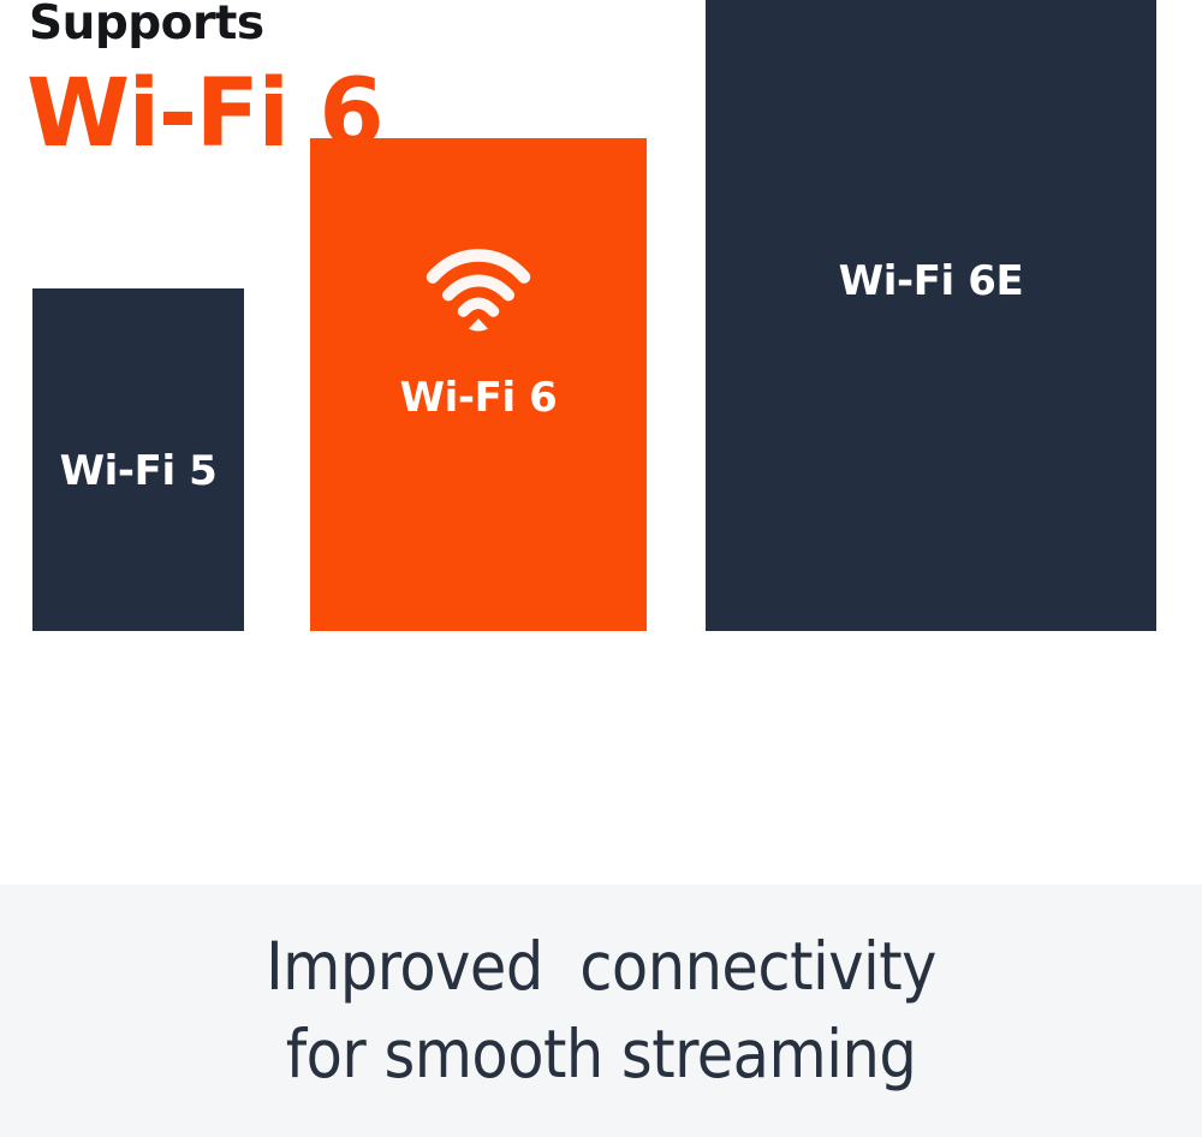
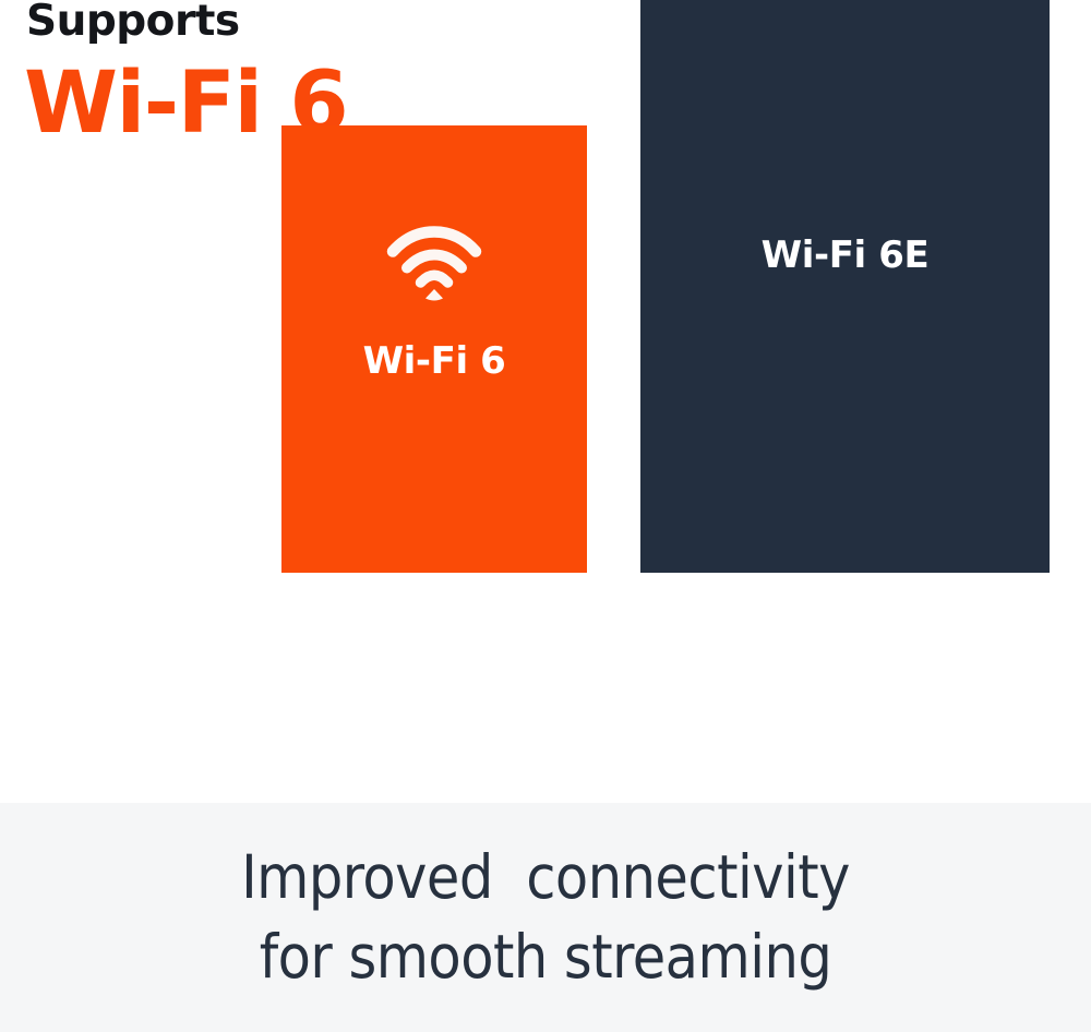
  Supports
  Wi-Fi 6
- Wi-Fi 5
  Wi-Fi 6
  Wi-Fi 6E
  Improved connectivity
  for smooth streaming
